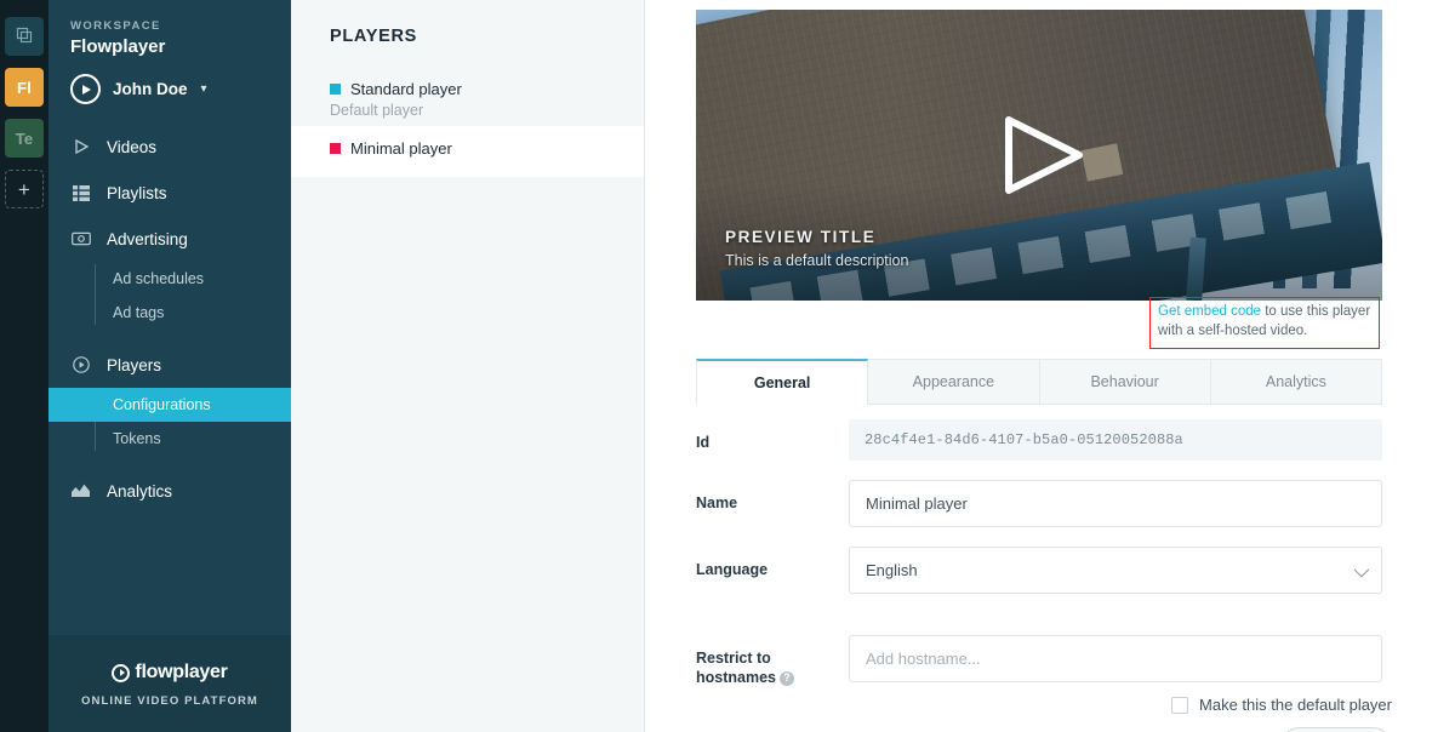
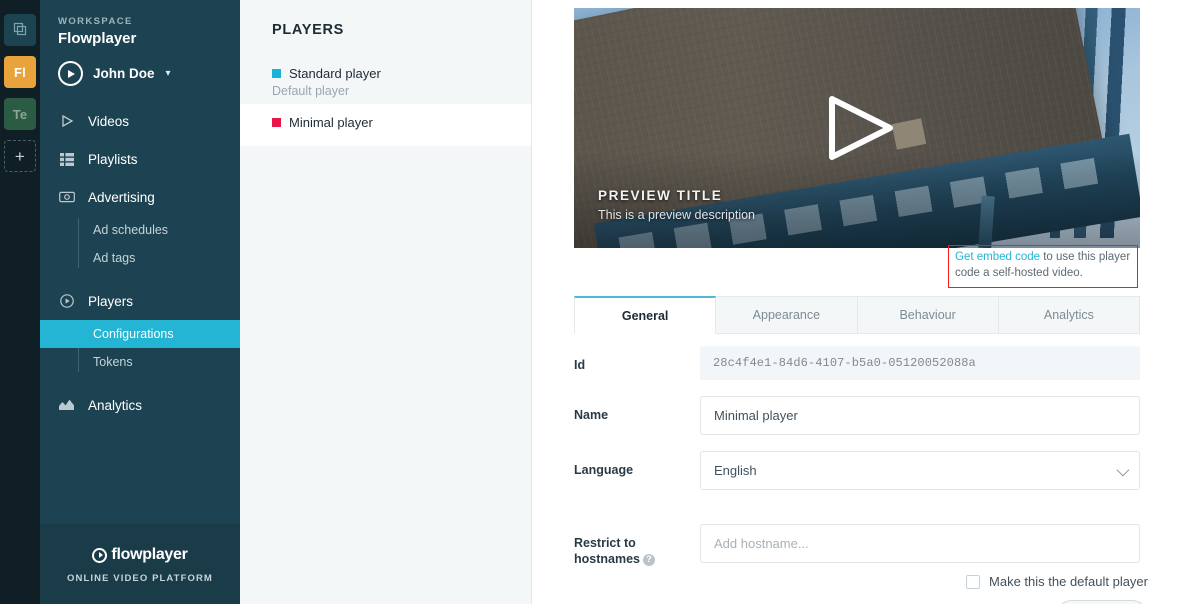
  Fl
  Te
  +
  WORKSPACE
  Flowplayer
  John Doe
  ▾
  Videos
  Playlists
  Advertising
  Ad schedules
  Ad tags
  Players
  Configurations
  Tokens
  Analytics
  flowplayer
  ONLINE VIDEO PLATFORM
  PLAYERS
  Standard player
  Default player
  Minimal player
  PREVIEW TITLE
- This is a default description
+ This is a preview description
- Get embed code to use this player with a self-hosted video.
+ Get embed code to use this player code a self-hosted video.
  General
  Appearance
  Behaviour
  Analytics
  Id
  28c4f4e1-84d6-4107-b5a0-05120052088a
  Name
  Minimal player
  Language
  English
  Restrict to hostnames ?
  Add hostname...
  Make this the default player
